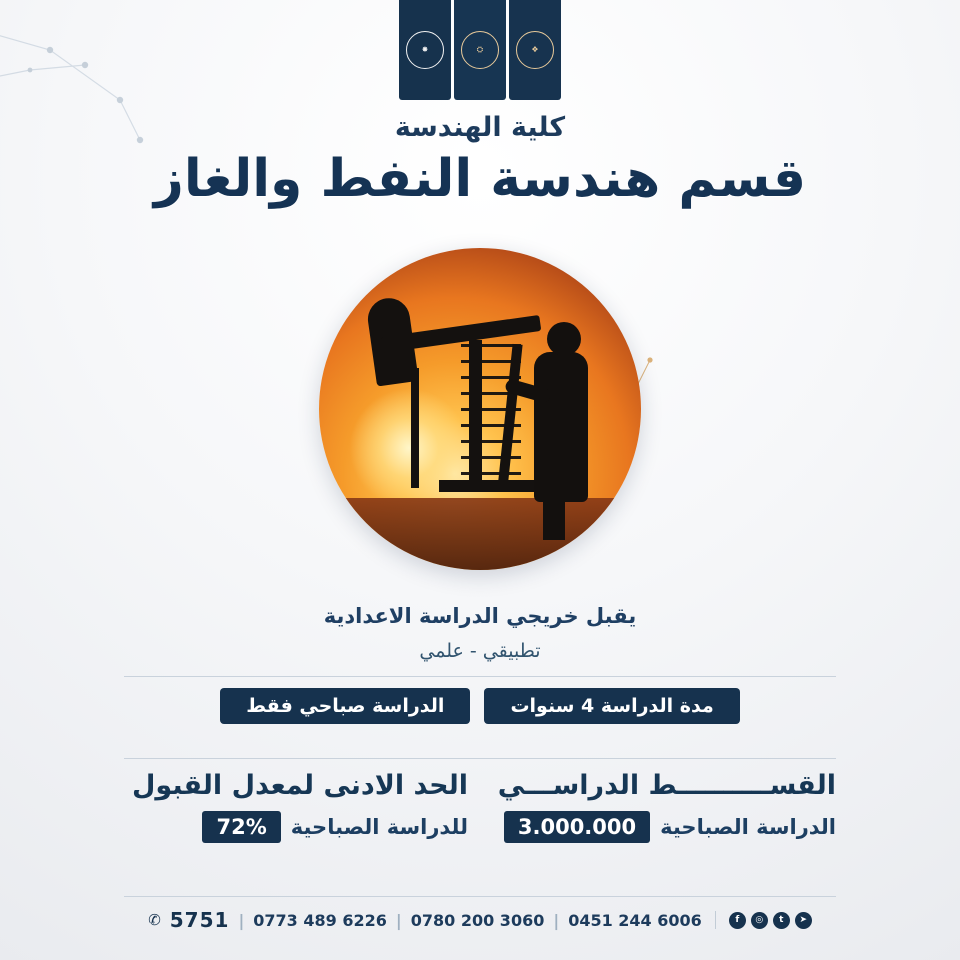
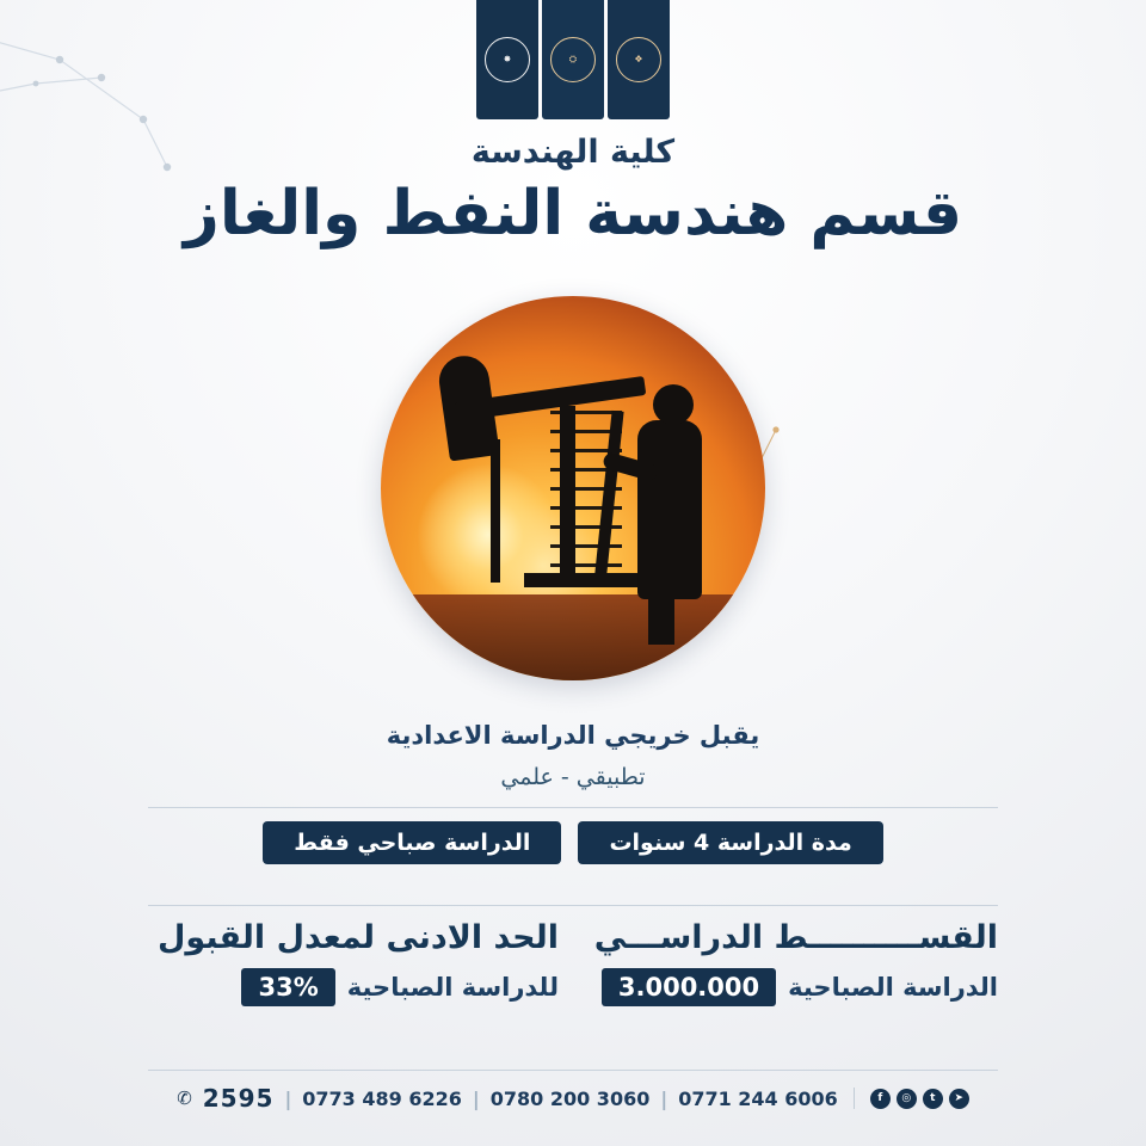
  ❖
  ⛭
  ✸
  كلية الهندسة
  قسم هندسة النفط والغاز
  يقبل خريجي الدراسة الاعدادية
  تطبيقي - علمي
  مدة الدراسة 4 سنوات
  الدراسة صباحي فقط
  القســــــــــط الدراســـي
  الدراسة الصباحية
  3.000.000
  الحد الادنى لمعدل القبول
  للدراسة الصباحية
- 72%
+ 33%
  ✆
- 5751
+ 2595
  |
  0773 489 6226
  |
  0780 200 3060
  |
- 0451 244 6006
+ 0771 244 6006
  f
  ◎
  t
  ➤
